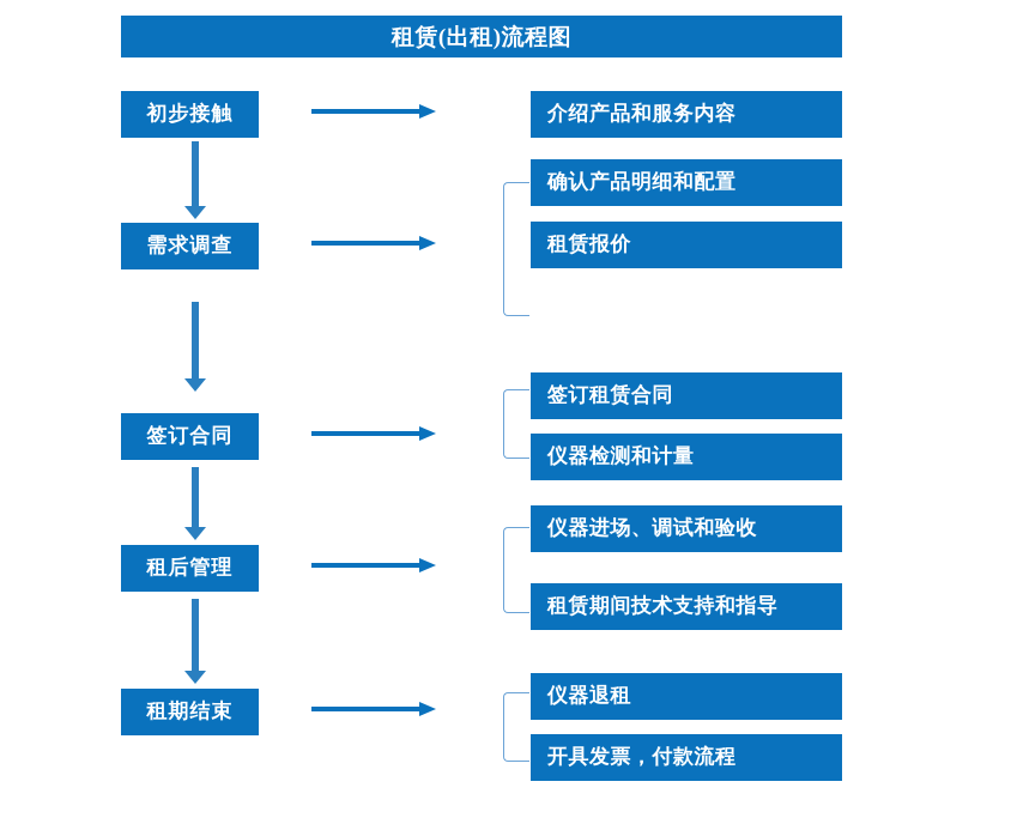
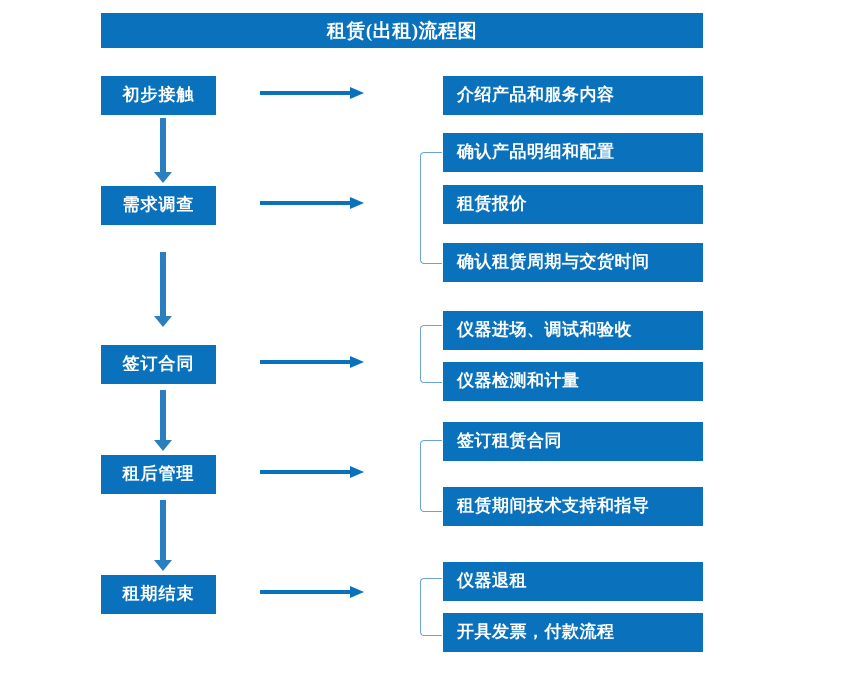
  租赁(出租)流程图
  初步接触
  介绍产品和服务内容
  需求调查
  确认产品明细和配置
  租赁报价
+ 确认租赁周期与交货时间
  签订合同
- 签订租赁合同
+ 仪器进场、调试和验收
  仪器检测和计量
  租后管理
- 仪器进场、调试和验收
+ 签订租赁合同
  租赁期间技术支持和指导
  租期结束
  仪器退租
  开具发票，付款流程
